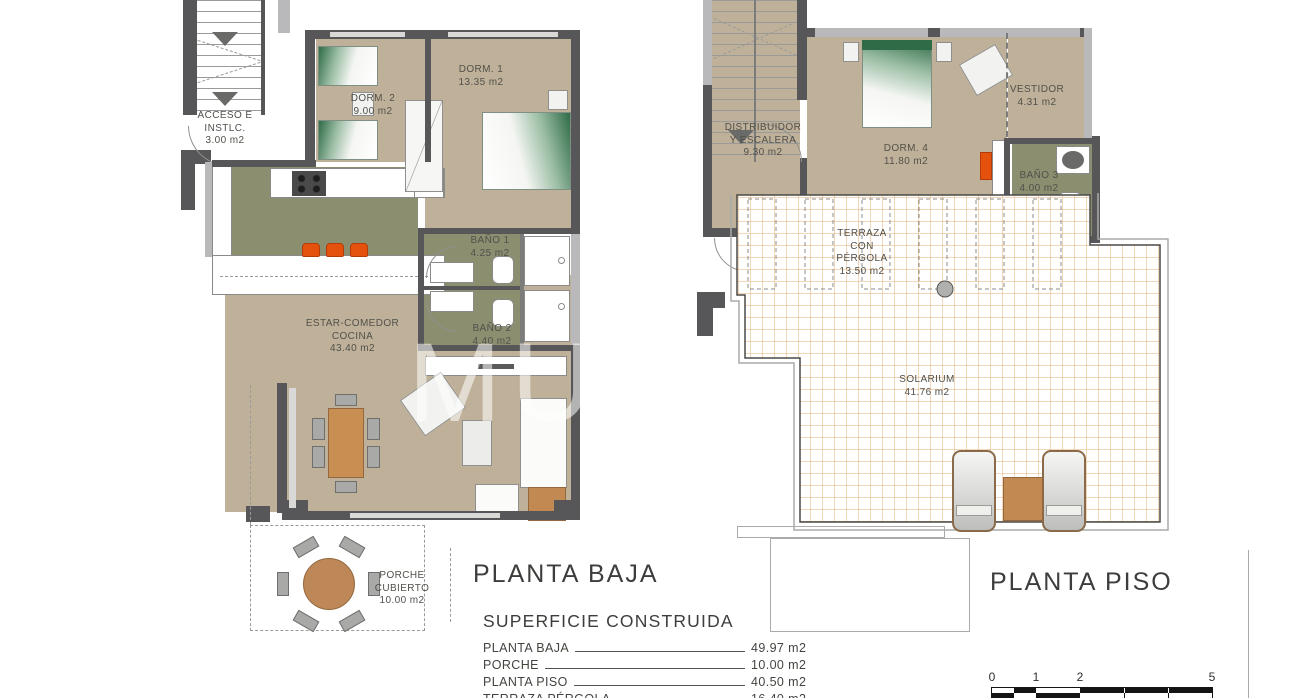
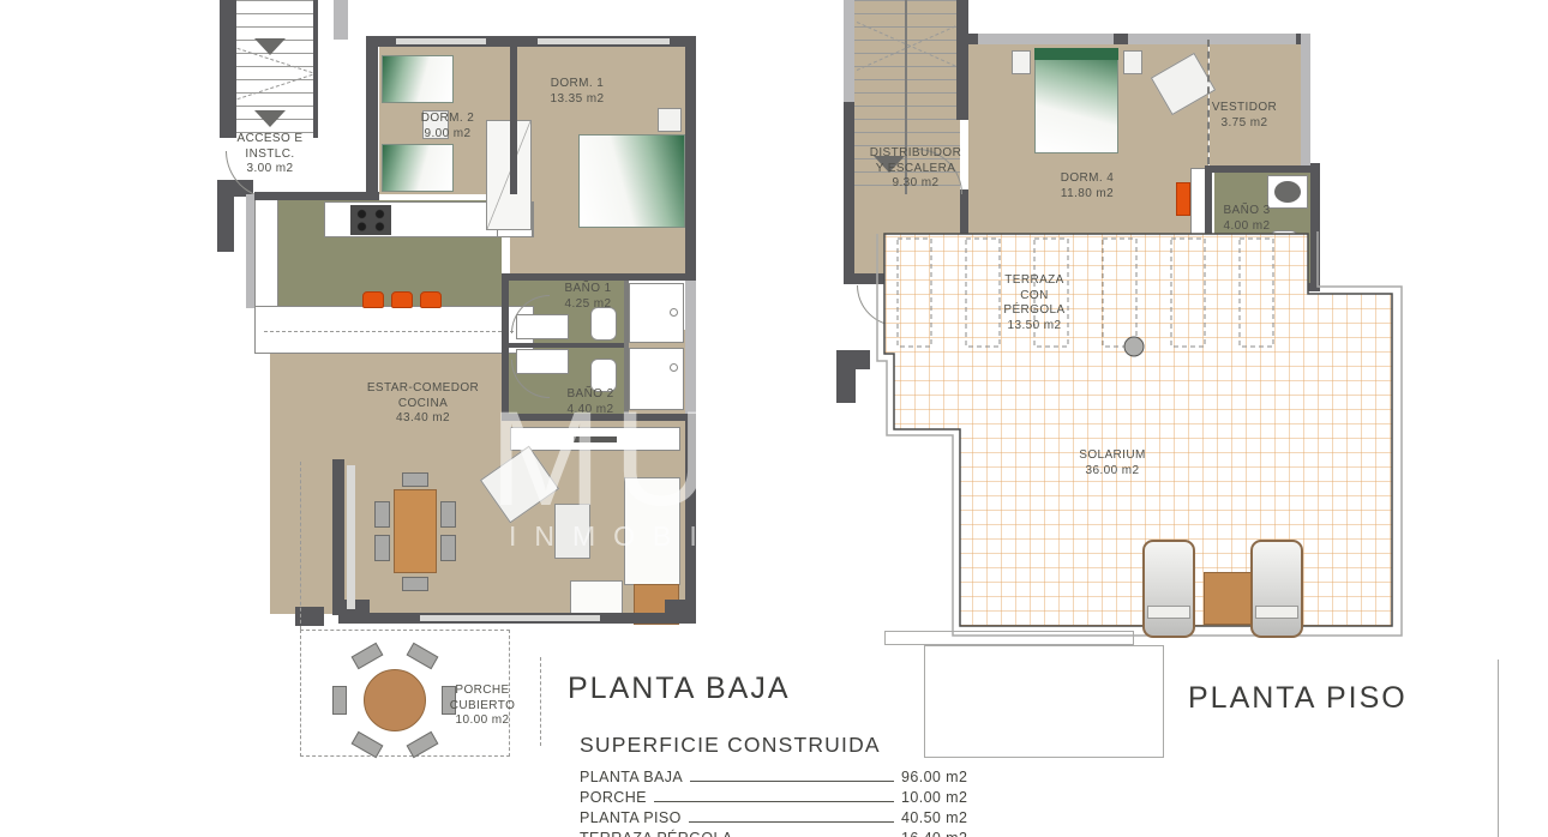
  ACCESO E INSTLC.
  3.00 m2
  DORM. 2
  9.00 m2
  DORM. 1
  13.35 m2
  BAÑO 1
  4.25 m2
  BAÑO 2
  4.40 m2
  ESTAR-COMEDOR COCINA
  43.40 m2
  PORCHE CUBIERTO
  10.00 m2
  DISTRIBUIDOR Y ESCALERA
  9.30 m2
  DORM. 4
  11.80 m2
  VESTIDOR
- 4.31 m2
+ 3.75 m2
  BAÑO 3
  4.00 m2
  TERRAZA CON PÉRGOLA
  13.50 m2
  SOLARIUM
- 41.76 m2
+ 36.00 m2
  PLANTA BAJA
  PLANTA PISO
  SUPERFICIE CONSTRUIDA
  PLANTA BAJA
- 49.97 m2
+ 96.00 m2
  PORCHE
  10.00 m2
  PLANTA PISO
  40.50 m2
- 0
- 1
- 2
- 5
  MUN
+ INMOBILIA
